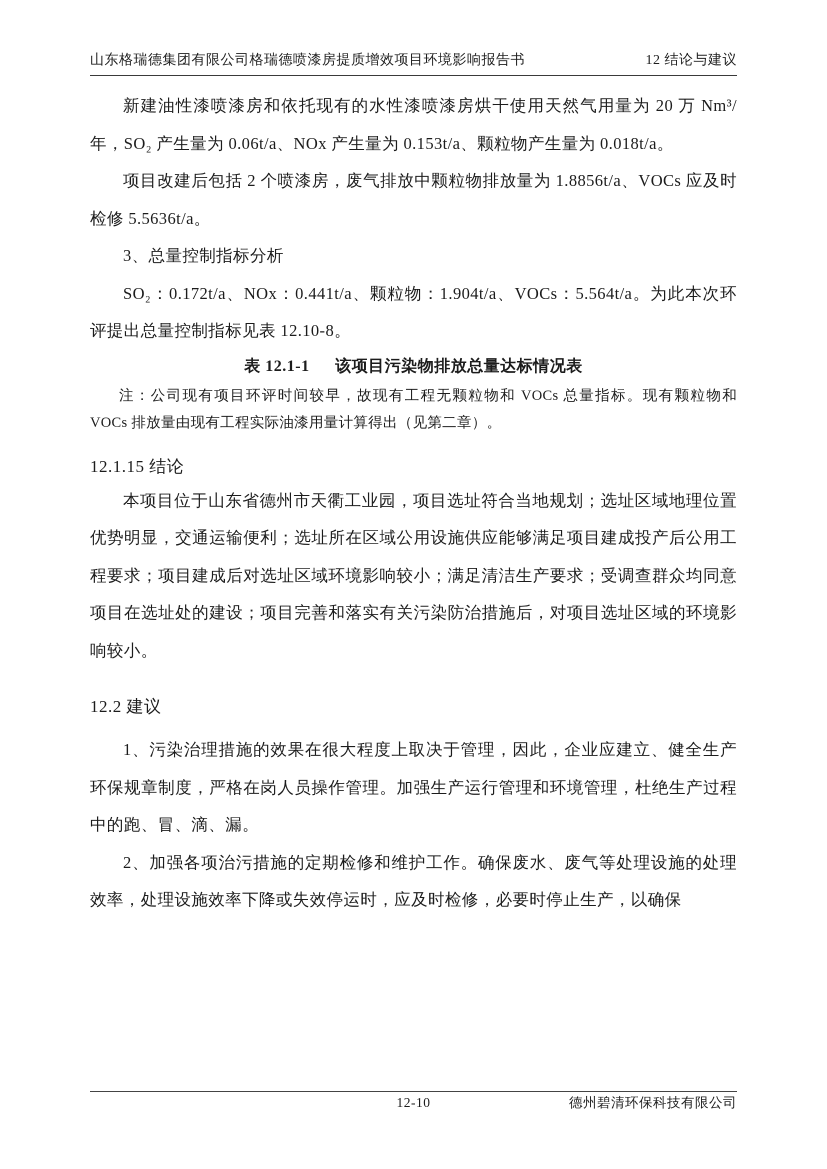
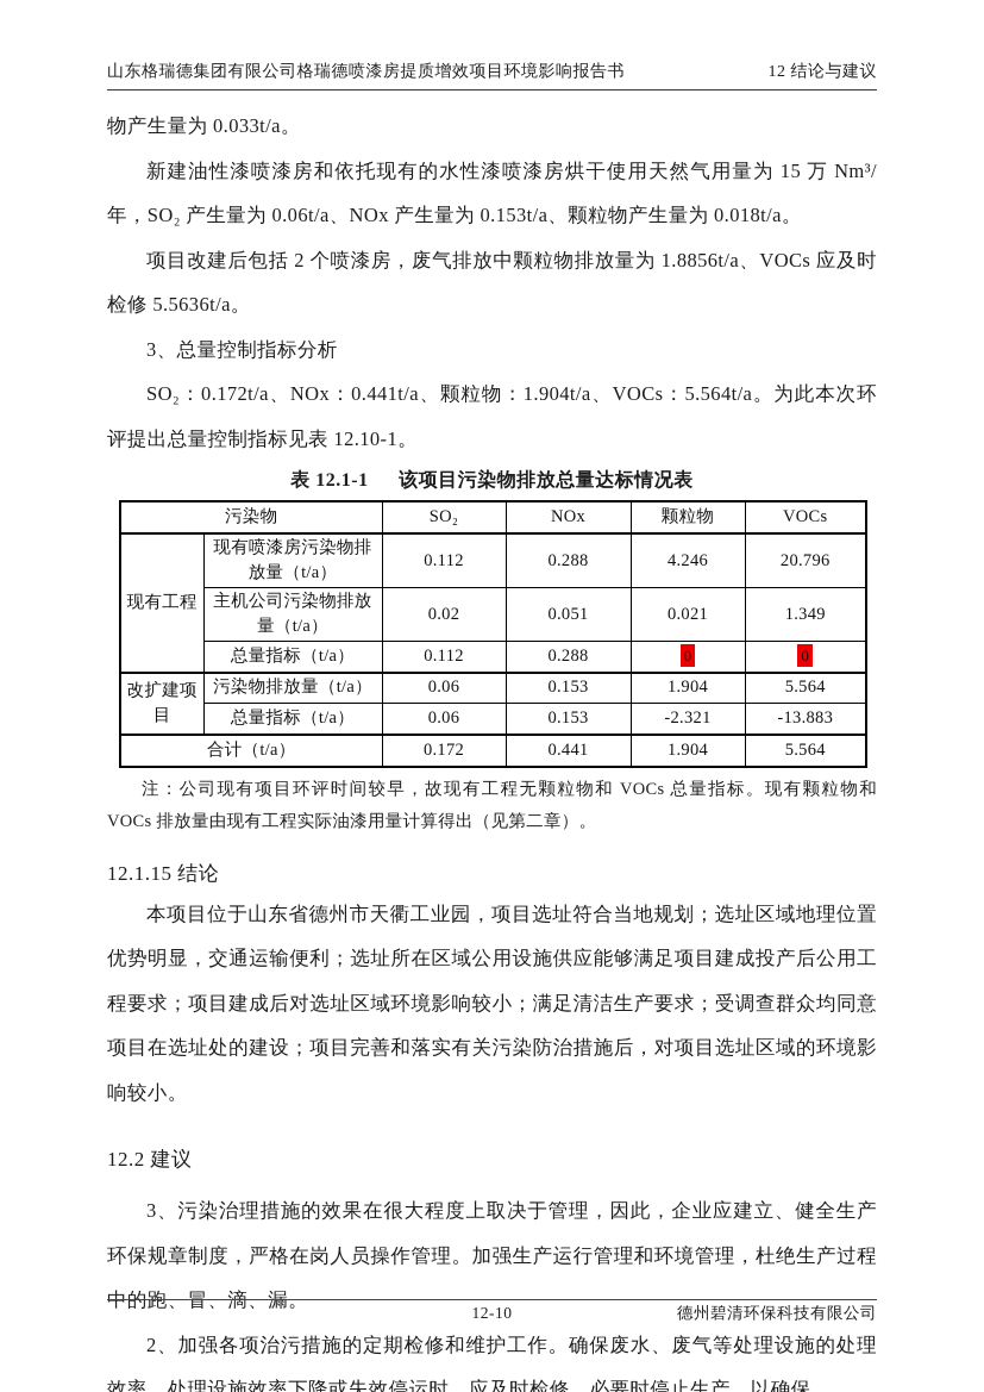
  山东格瑞德集团有限公司格瑞德喷漆房提质增效项目环境影响报告书
  12 结论与建议
+ 物产生量为 0.033t/a。
- 新建油性漆喷漆房和依托现有的水性漆喷漆房烘干使用天然气用量为 20 万 Nm³/年，SO₂ 产生量为 0.06t/a、NOx 产生量为 0.153t/a、颗粒物产生量为 0.018t/a。
+ 新建油性漆喷漆房和依托现有的水性漆喷漆房烘干使用天然气用量为 15 万 Nm³/年，SO₂ 产生量为 0.06t/a、NOx 产生量为 0.153t/a、颗粒物产生量为 0.018t/a。
  项目改建后包括 2 个喷漆房，废气排放中颗粒物排放量为 1.8856t/a、VOCs 应及时检修 5.5636t/a。
  3、总量控制指标分析
- SO₂：0.172t/a、NOx：0.441t/a、颗粒物：1.904t/a、VOCs：5.564t/a。为此本次环评提出总量控制指标见表 12.10-8。
+ SO₂：0.172t/a、NOx：0.441t/a、颗粒物：1.904t/a、VOCs：5.564t/a。为此本次环评提出总量控制指标见表 12.10-1。
  表 12.1-1 该项目污染物排放总量达标情况表
+ 污染物	SO₂	NOx	颗粒物	VOCs
+ 现有工程	现有喷漆房污染物排放量（t/a）	0.112	0.288	4.246	20.796
+ 主机公司污染物排放量（t/a）	0.02	0.051	0.021	1.349
+ 总量指标（t/a）	0.112	0.288	0	0
+ 改扩建项目	污染物排放量（t/a）	0.06	0.153	1.904	5.564
+ 总量指标（t/a）	0.06	0.153	-2.321	-13.883
+ 合计（t/a）	0.172	0.441	1.904	5.564
  注：公司现有项目环评时间较早，故现有工程无颗粒物和 VOCs 总量指标。现有颗粒物和 VOCs 排放量由现有工程实际油漆用量计算得出（见第二章）。
  12.1.15 结论
  本项目位于山东省德州市天衢工业园，项目选址符合当地规划；选址区域地理位置优势明显，交通运输便利；选址所在区域公用设施供应能够满足项目建成投产后公用工程要求；项目建成后对选址区域环境影响较小；满足清洁生产要求；受调查群众均同意项目在选址处的建设；项目完善和落实有关污染防治措施后，对项目选址区域的环境影响较小。
  12.2 建议
- 1、污染治理措施的效果在很大程度上取决于管理，因此，企业应建立、健全生产环保规章制度，严格在岗人员操作管理。加强生产运行管理和环境管理，杜绝生产过程中的跑、冒、滴、漏。
+ 3、污染治理措施的效果在很大程度上取决于管理，因此，企业应建立、健全生产环保规章制度，严格在岗人员操作管理。加强生产运行管理和环境管理，杜绝生产过程中的跑、冒、滴、漏。
  2、加强各项治污措施的定期检修和维护工作。确保废水、废气等处理设施的处理效率，处理设施效率下降或失效停运时，应及时检修，必要时停止生产，以确保
  12-10
  德州碧清环保科技有限公司
